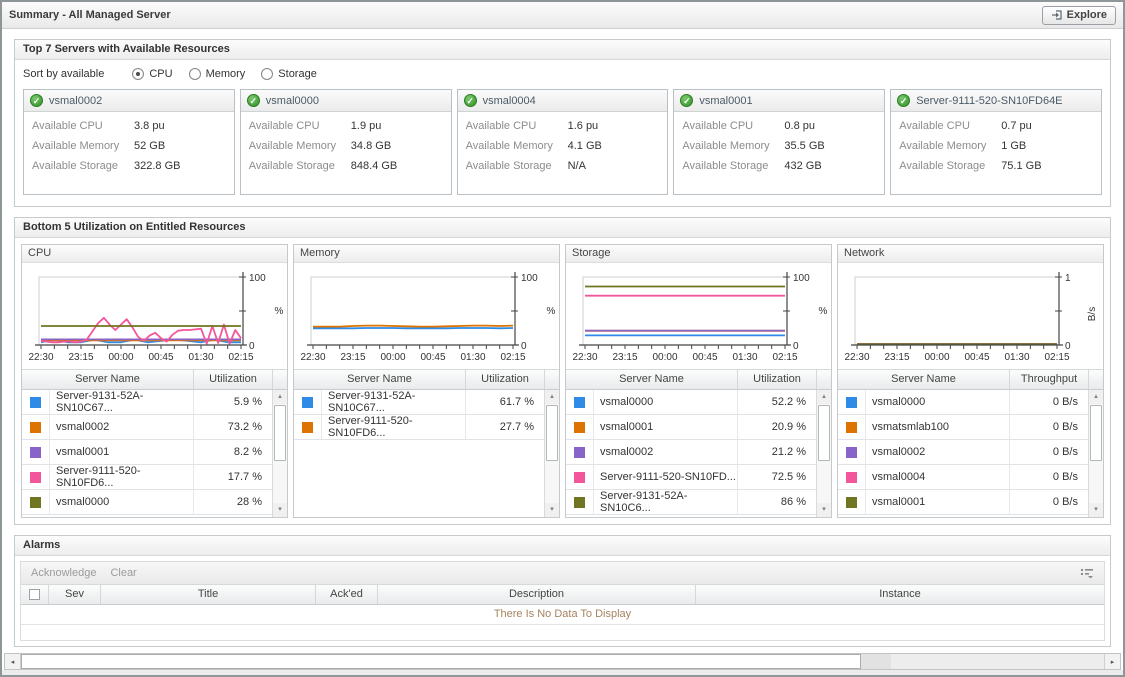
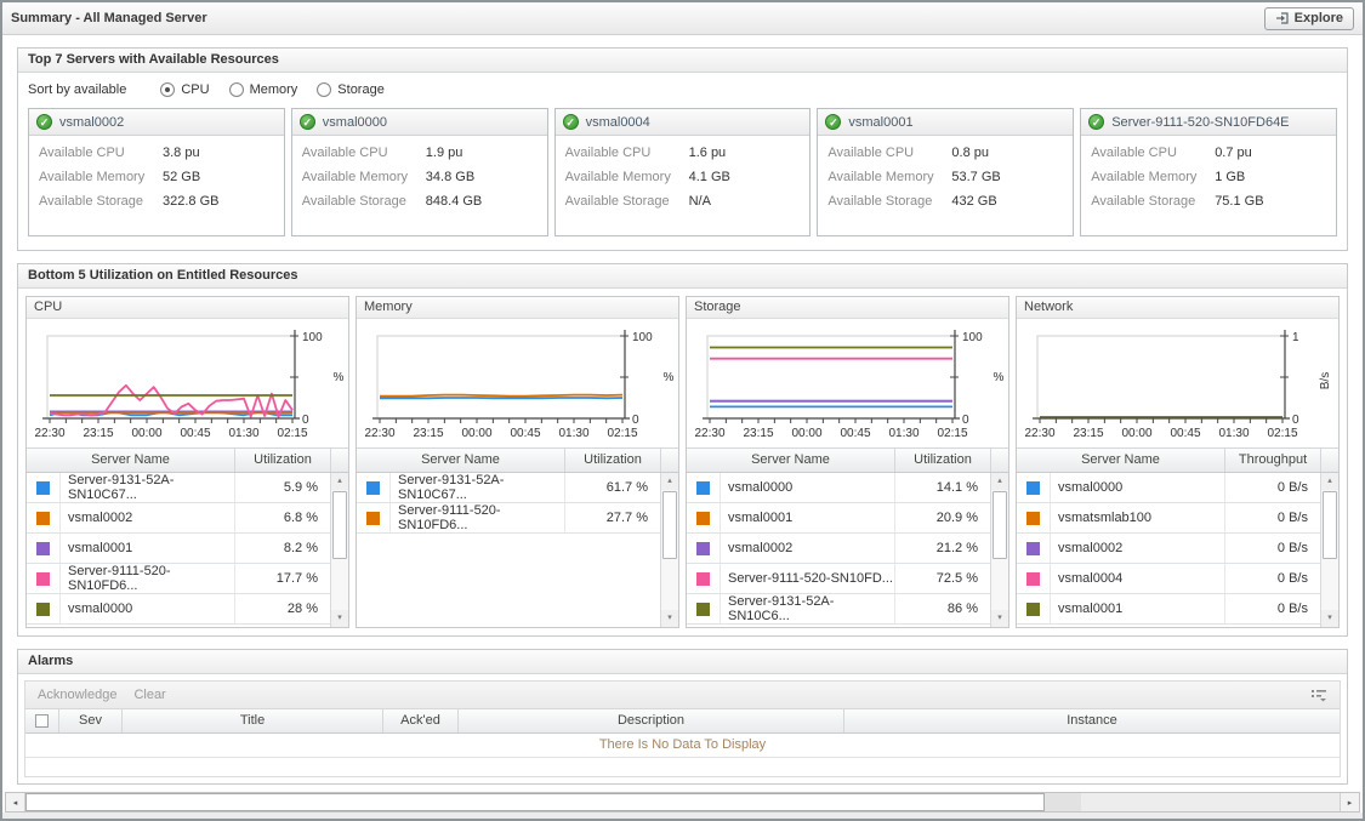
  Summary - All Managed Server
  Explore
  Top 7 Servers with Available Resources
  Sort by available
  CPU
  Memory
  Storage
  ✓
  vsmal0002
  Available CPU
  3.8 pu
  Available Memory
  52 GB
  Available Storage
  322.8 GB
  ✓
  vsmal0000
  Available CPU
  1.9 pu
  Available Memory
  34.8 GB
  Available Storage
  848.4 GB
  ✓
  vsmal0004
  Available CPU
  1.6 pu
  Available Memory
  4.1 GB
  Available Storage
  N/A
  ✓
  vsmal0001
  Available CPU
  0.8 pu
  Available Memory
- 35.5 GB
+ 53.7 GB
  Available Storage
  432 GB
  ✓
  Server-9111-520-SN10FD64E
  Available CPU
  0.7 pu
  Available Memory
  1 GB
  Available Storage
  75.1 GB
  Bottom 5 Utilization on Entitled Resources
  CPU
  100
  0
  22:30
  23:15
  00:00
  00:45
  01:30
  02:15
  %
  Server Name
  Utilization
  Server-9131-52A-SN10C67...
  5.9 %
  vsmal0002
- 73.2 %
+ 6.8 %
  vsmal0001
  8.2 %
  Server-9111-520-SN10FD6...
  17.7 %
  vsmal0000
  28 %
  Memory
  100
  0
  22:30
  23:15
  00:00
  00:45
  01:30
  02:15
  %
  Server Name
  Utilization
  Server-9131-52A-SN10C67...
  61.7 %
  Server-9111-520-SN10FD6...
  27.7 %
  Storage
  100
  0
  22:30
  23:15
  00:00
  00:45
  01:30
  02:15
  %
  Server Name
  Utilization
  vsmal0000
- 52.2 %
+ 14.1 %
  vsmal0001
  20.9 %
  vsmal0002
  21.2 %
  Server-9111-520-SN10FD...
  72.5 %
  Server-9131-52A-SN10C6...
  86 %
  Network
  1
  0
  22:30
  23:15
  00:00
  00:45
  01:30
  02:15
  Server Name
  Throughput
  vsmal0000
  0 B/s
  vsmatsmlab100
  0 B/s
  vsmal0002
  0 B/s
  vsmal0004
  0 B/s
  vsmal0001
  0 B/s
  Alarms
  Acknowledge
  Clear
  Sev
  Title
  Ack'ed
  Description
  Instance
  There Is No Data To Display
